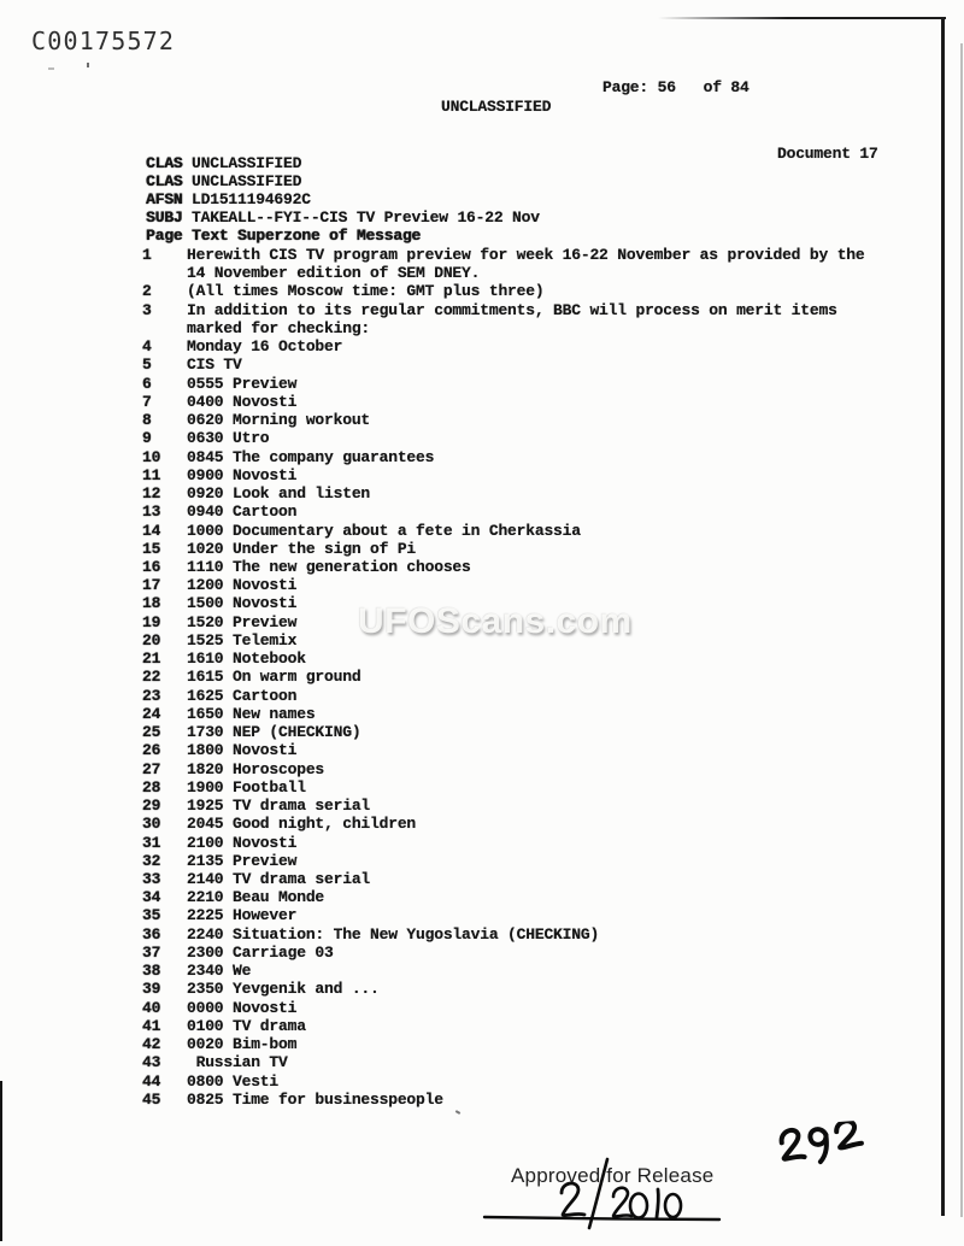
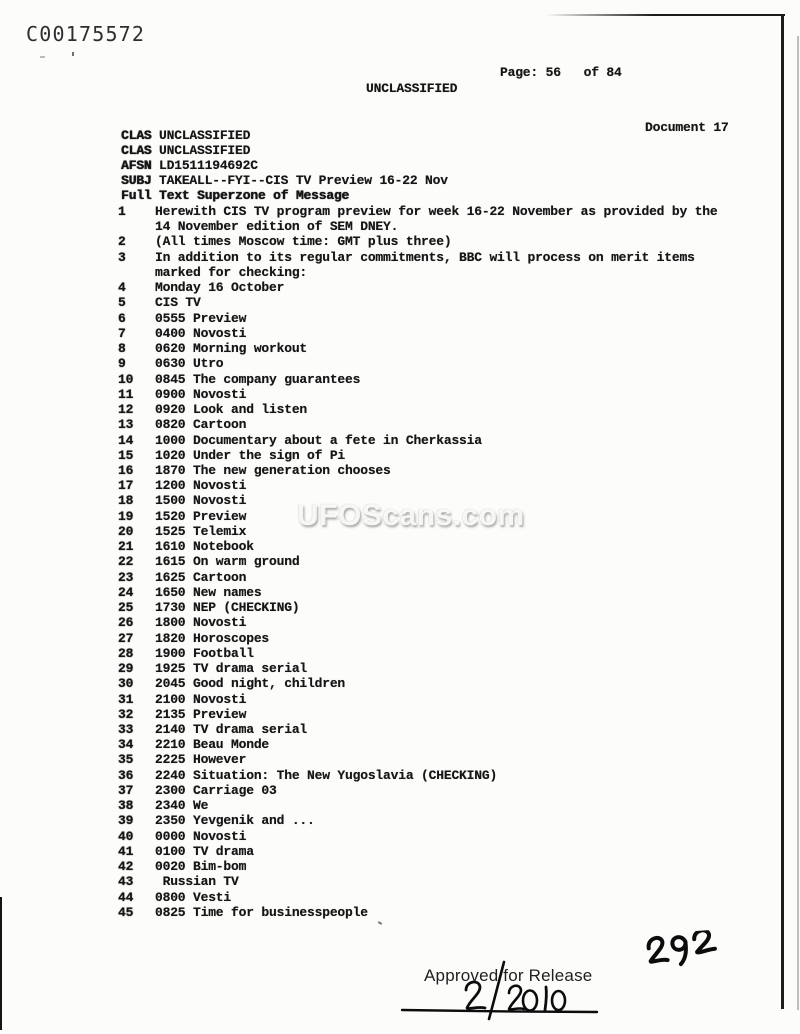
  C00175572
  Page: 56 of 84
  UNCLASSIFIED
  Document 17
  CLAS UNCLASSIFIED
  CLAS UNCLASSIFIED
  AFSN LD1511194692C
  SUBJ TAKEALL--FYI--CIS TV Preview 16-22 Nov
- Page Text Superzone of Message
+ Full Text Superzone of Message
  1
  Herewith CIS TV program preview for week 16-22 November as provided by the
  14 November edition of SEM DNEY.
  2
  (All times Moscow time: GMT plus three)
  3
  In addition to its regular commitments, BBC will process on merit items
  marked for checking:
  4
  Monday 16 October
  5
  CIS TV
  6
  0555 Preview
  7
  0400 Novosti
  8
  0620 Morning workout
  9
  0630 Utro
  10
  0845 The company guarantees
  11
  0900 Novosti
  12
  0920 Look and listen
  13
- 0940 Cartoon
+ 0820 Cartoon
  14
  1000 Documentary about a fete in Cherkassia
  15
  1020 Under the sign of Pi
  16
- 1110 The new generation chooses
+ 1870 The new generation chooses
  17
  1200 Novosti
  18
  1500 Novosti
  19
  1520 Preview
  20
  1525 Telemix
  21
  1610 Notebook
  22
  1615 On warm ground
  23
  1625 Cartoon
  24
  1650 New names
  25
  1730 NEP (CHECKING)
  26
  1800 Novosti
  27
  1820 Horoscopes
  28
  1900 Football
  29
  1925 TV drama serial
  30
  2045 Good night, children
  31
  2100 Novosti
  32
  2135 Preview
  33
  2140 TV drama serial
  34
  2210 Beau Monde
  35
  2225 However
  36
  2240 Situation: The New Yugoslavia (CHECKING)
  37
  2300 Carriage 03
  38
  2340 We
  39
  2350 Yevgenik and ...
  40
  0000 Novosti
  41
  0100 TV drama
  42
  0020 Bim-bom
  43
  Russian TV
  44
  0800 Vesti
  45
  0825 Time for businesspeople
  UFOScans.com
  Approved for Release
